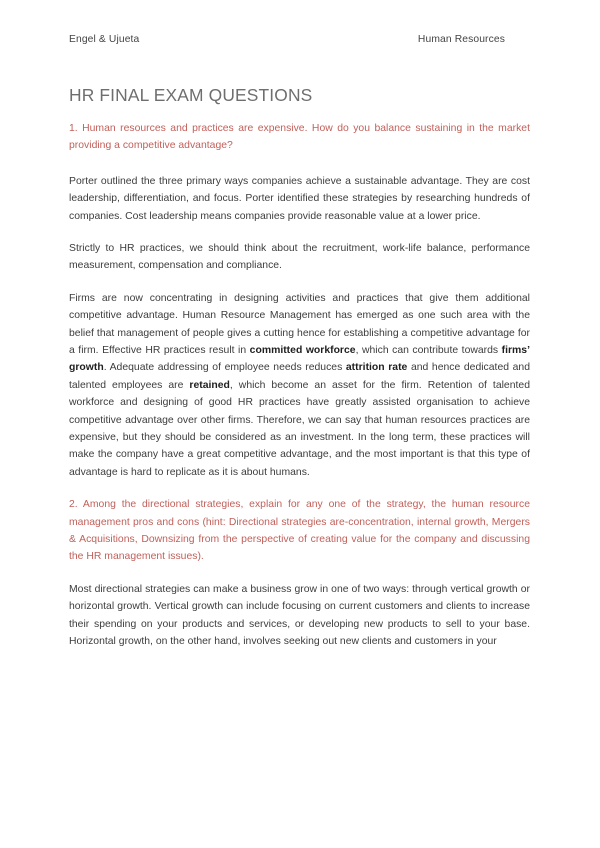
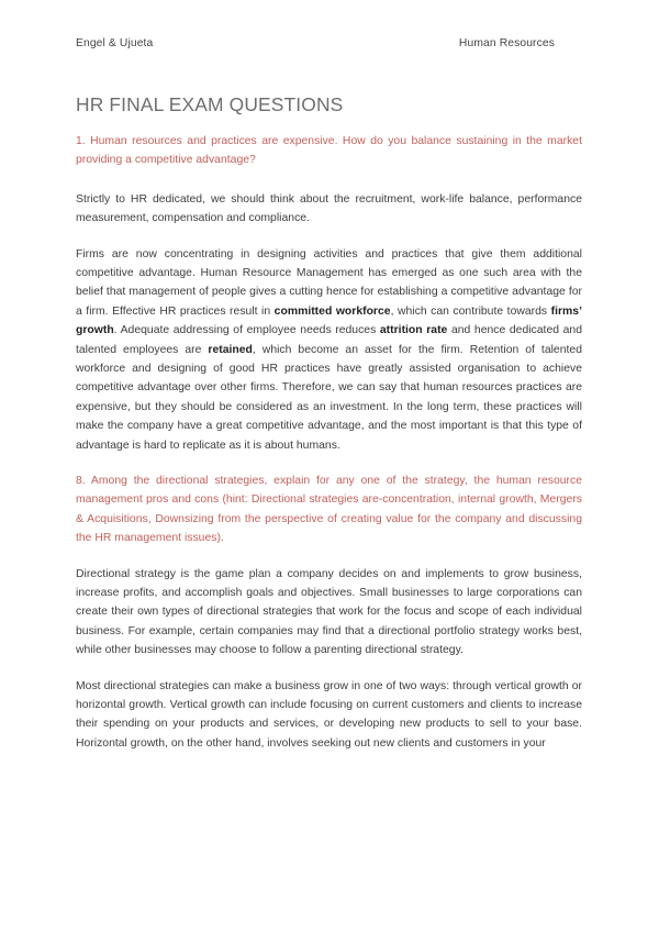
  Engel & Ujueta
  Human Resources
  HR FINAL EXAM QUESTIONS
  1. Human resources and practices are expensive. How do you balance sustaining in the market providing a competitive advantage?
- Porter outlined the three primary ways companies achieve a sustainable advantage. They are cost leadership, differentiation, and focus. Porter identified these strategies by researching hundreds of companies. Cost leadership means companies provide reasonable value at a lower price.
- Strictly to HR practices, we should think about the recruitment, work-life balance, performance measurement, compensation and compliance.
+ Strictly to HR dedicated, we should think about the recruitment, work-life balance, performance measurement, compensation and compliance.
  Firms are now concentrating in designing activities and practices that give them additional competitive advantage. Human Resource Management has emerged as one such area with the belief that management of people gives a cutting hence for establishing a competitive advantage for a firm. Effective HR practices result in committed workforce, which can contribute towards firms’ growth. Adequate addressing of employee needs reduces attrition rate and hence dedicated and talented employees are retained, which become an asset for the firm. Retention of talented workforce and designing of good HR practices have greatly assisted organisation to achieve competitive advantage over other firms. Therefore, we can say that human resources practices are expensive, but they should be considered as an investment. In the long term, these practices will make the company have a great competitive advantage, and the most important is that this type of advantage is hard to replicate as it is about humans.
- 2. Among the directional strategies, explain for any one of the strategy, the human resource management pros and cons (hint: Directional strategies are-concentration, internal growth, Mergers & Acquisitions, Downsizing from the perspective of creating value for the company and discussing the HR management issues).
+ 8. Among the directional strategies, explain for any one of the strategy, the human resource management pros and cons (hint: Directional strategies are-concentration, internal growth, Mergers & Acquisitions, Downsizing from the perspective of creating value for the company and discussing the HR management issues).
+ Directional strategy is the game plan a company decides on and implements to grow business, increase profits, and accomplish goals and objectives. Small businesses to large corporations can create their own types of directional strategies that work for the focus and scope of each individual business. For example, certain companies may find that a directional portfolio strategy works best, while other businesses may choose to follow a parenting directional strategy.
  Most directional strategies can make a business grow in one of two ways: through vertical growth or horizontal growth. Vertical growth can include focusing on current customers and clients to increase their spending on your products and services, or developing new products to sell to your base. Horizontal growth, on the other hand, involves seeking out new clients and customers in your
